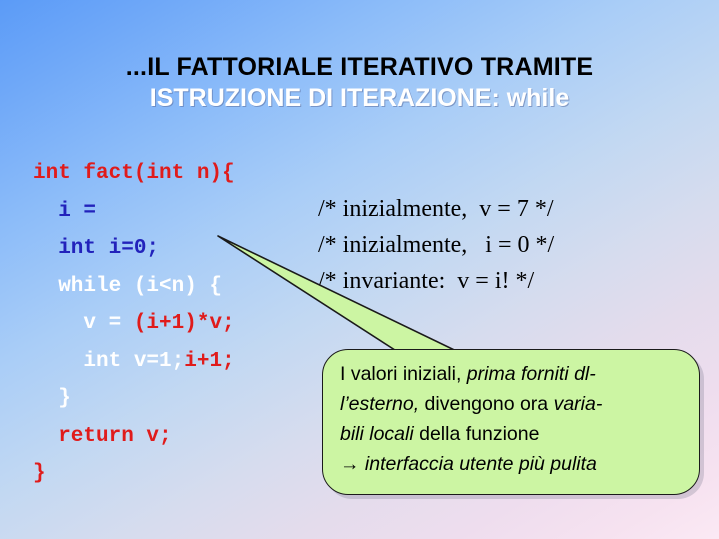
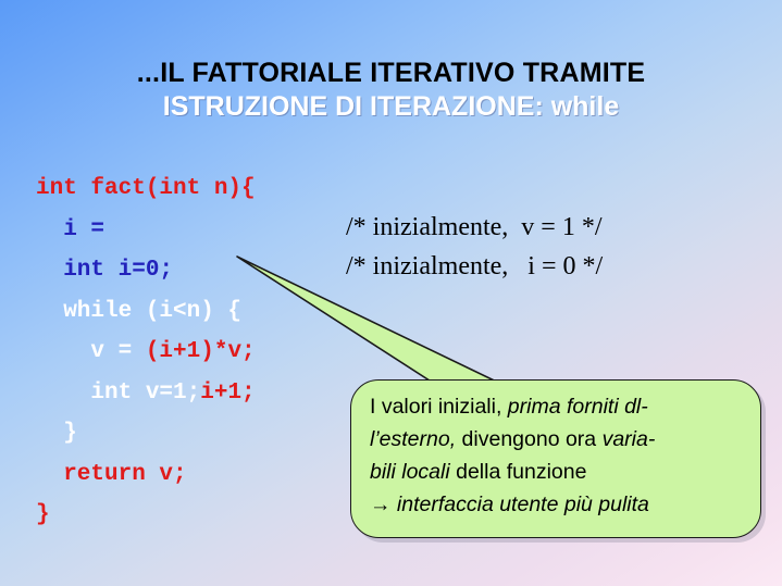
  ...IL FATTORIALE ITERATIVO TRAMITE
  ISTRUZIONE DI ITERAZIONE: while
  int fact(int n){
  i =
  int i=0;
  while (i<n) {
  v = (i+1)*v;
  int v=1;i+1;
  }
  return v;
  }
- /* inizialmente, v = 7 */
+ /* inizialmente, v = 1 */
  /* inizialmente, i = 0 */
- /* invariante: v = i! */
  I valori iniziali, prima forniti dl-
  l’esterno, divengono ora varia-
  bili locali della funzione
  → interfaccia utente più pulita
